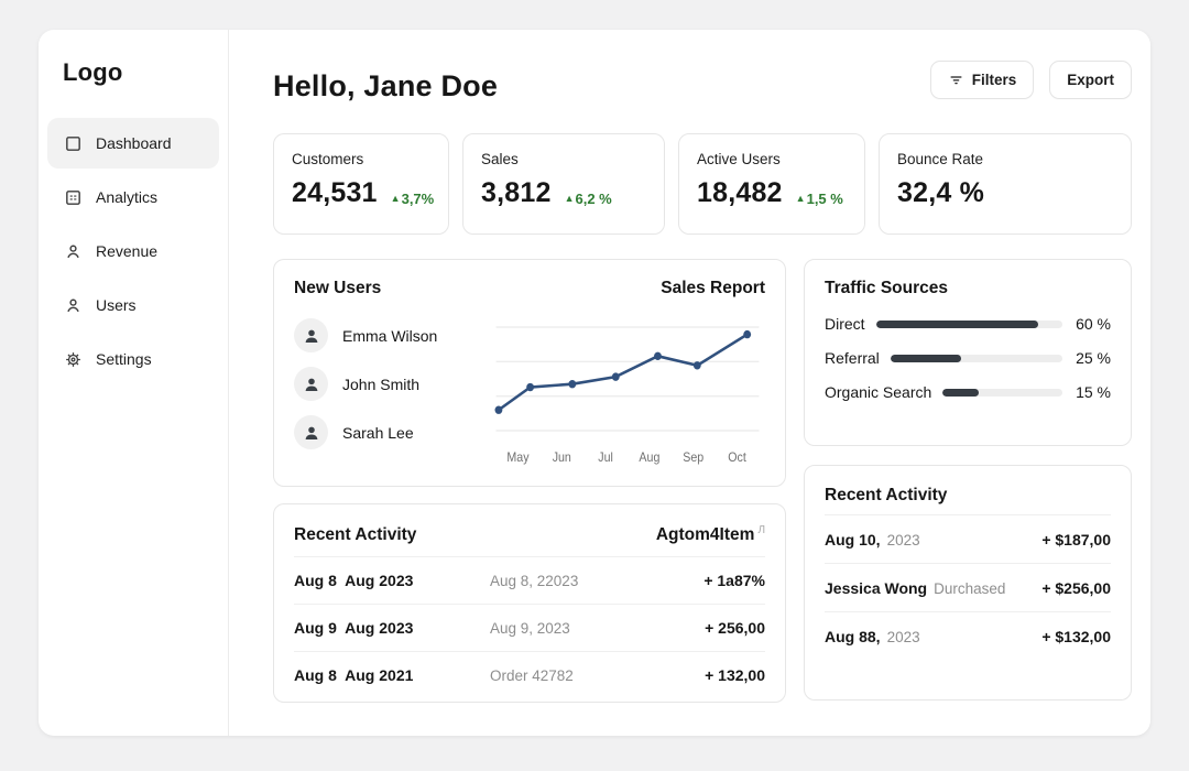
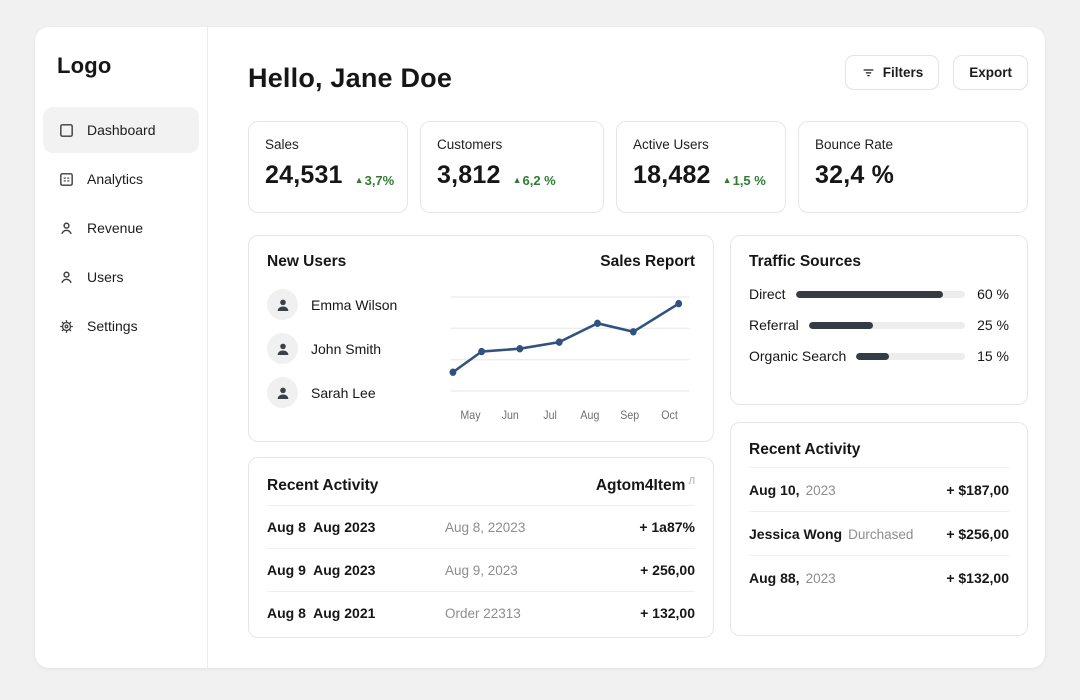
  Logo
  Dashboard
  Analytics
  Revenue
  Users
  Settings
  Hello, Jane Doe
  Filters
  Export
- Customers
+ Sales
  24,531
  ▲
  3,7%
- Sales
+ Customers
  3,812
  ▲
  6,2 %
  Active Users
  18,482
  ▲
  1,5 %
  Bounce Rate
  32,4 %
  New Users
  Sales Report
  Emma Wilson
  John Smith
  Sarah Lee
  May
  Jun
  Jul
  Aug
  Sep
  Oct
  Recent Activity
  Agtom4Item Л
  Aug 8 Aug 2023
  Aug 8, 22023
  + 1a87%
  Aug 9 Aug 2023
  Aug 9, 2023
  + 256,00
  Aug 8 Aug 2021
- Order 42782
+ Order 22313
  + 132,00
  Traffic Sources
  Direct
  60 %
  Referral
  25 %
  Organic Search
  15 %
  Recent Activity
  Aug 10, 2023
  + $187,00
  Jessica Wong Durchased
  + $256,00
  Aug 88, 2023
  + $132,00
